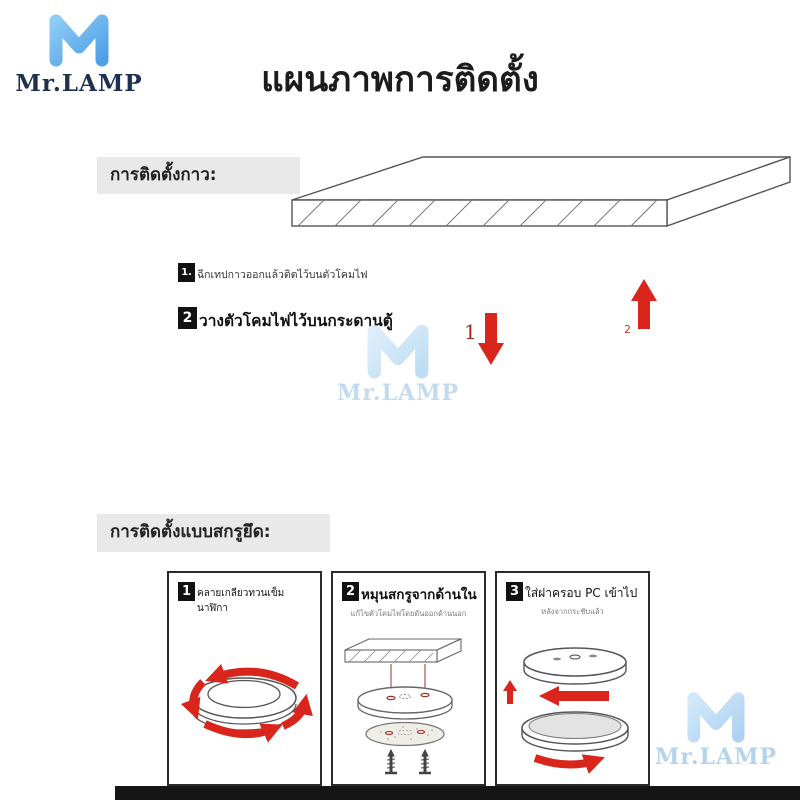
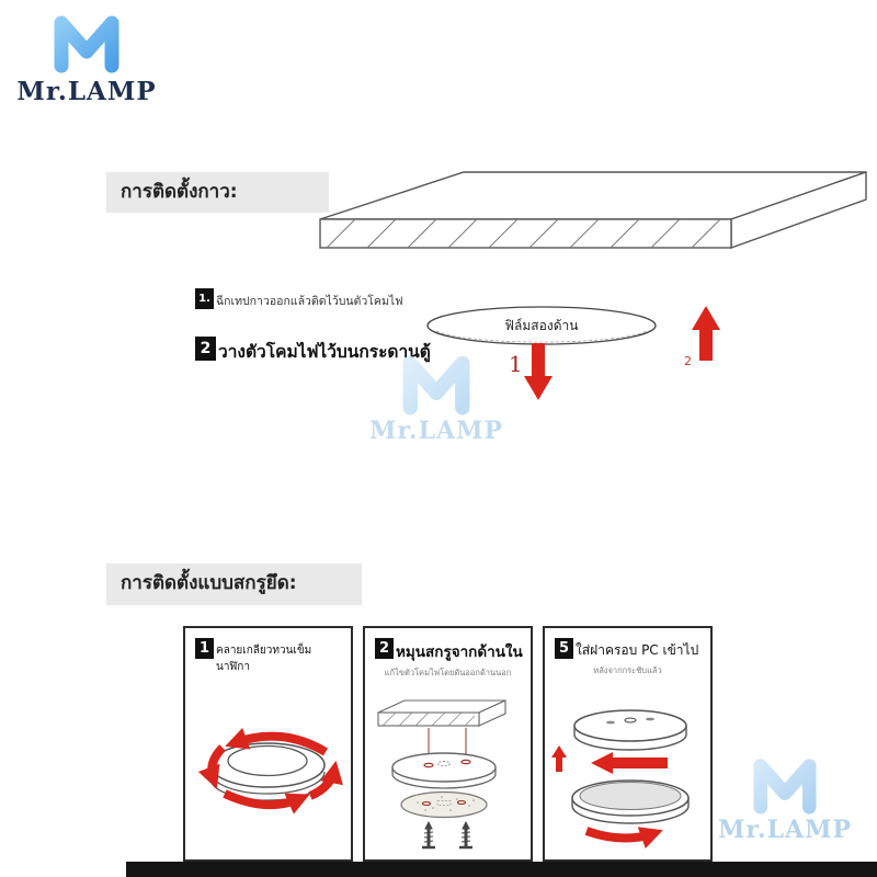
  Mr.LAMP
- แผนภาพการติดตั้ง
  การติดตั้งกาว:
  1.
  ฉีกเทปกาวออกแล้วติดไว้บนตัวโคมไฟ
  2
  วางตัวโคมไฟไว้บนกระดานตู้
+ ฟิล์มสองด้าน
  1
  2
  Mr.LAMP
  การติดตั้งแบบสกรูยึด:
  1
  คลายเกลียวทวนเข็มนาฬิกา
  2
  หมุนสกรูจากด้านใน
  แก้ไขตัวโคมไฟโดยดันออกด้านนอก
- 3
+ 5
  ใส่ฝาครอบ PC เข้าไป
  หลังจากกระชับแล้ว
  Mr.LAMP
